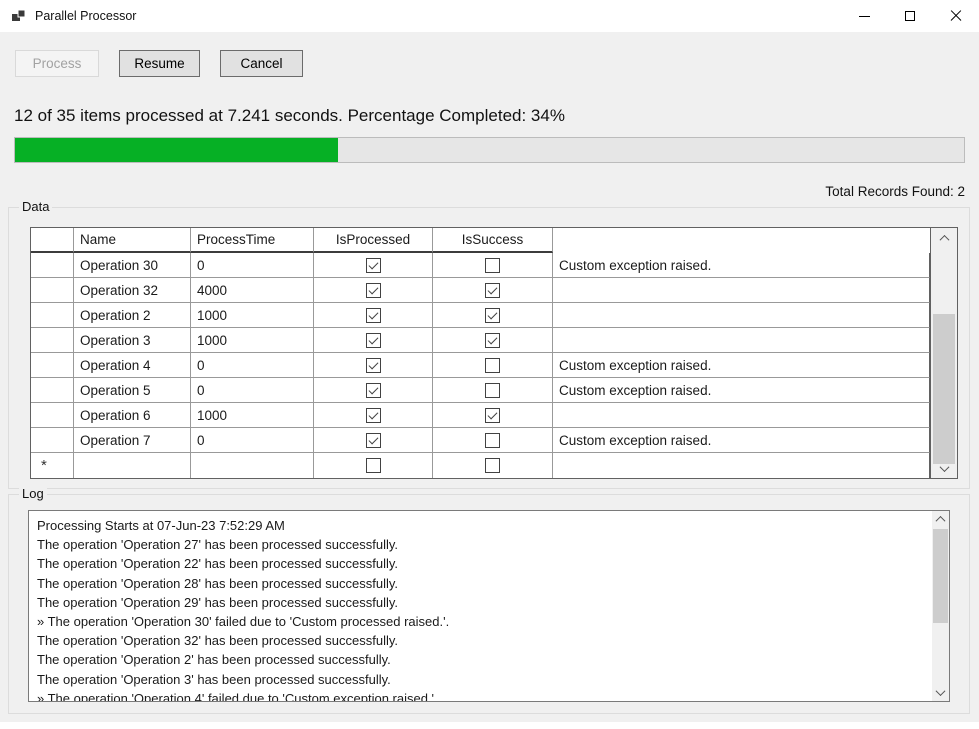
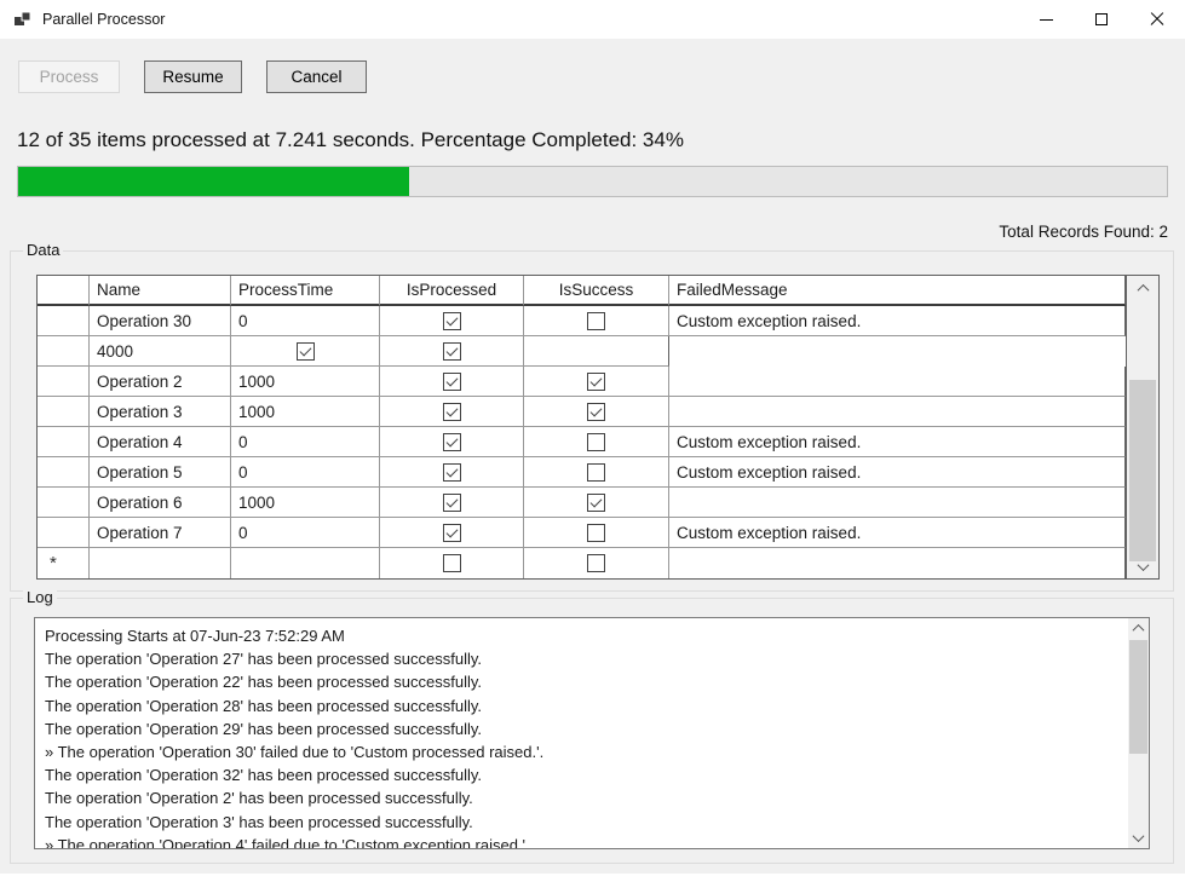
  Parallel Processor
  Process
  Resume
  Cancel
  12 of 35 items processed at 7.241 seconds. Percentage Completed: 34%
  Total Records Found: 2
  Data
  Name
  ProcessTime
  IsProcessed
  IsSuccess
+ FailedMessage
  Operation 30
  0
  Custom exception raised.
- Operation 32
  4000
  Operation 2
  1000
  Operation 3
  1000
  Operation 4
  0
  Custom exception raised.
  Operation 5
  0
  Custom exception raised.
  Operation 6
  1000
  Operation 7
  0
  Custom exception raised.
  *
  Log
  Processing Starts at 07-Jun-23 7:52:29 AM
  The operation 'Operation 27' has been processed successfully.
  The operation 'Operation 22' has been processed successfully.
  The operation 'Operation 28' has been processed successfully.
  The operation 'Operation 29' has been processed successfully.
  » The operation 'Operation 30' failed due to 'Custom processed raised.'.
  The operation 'Operation 32' has been processed successfully.
  The operation 'Operation 2' has been processed successfully.
  The operation 'Operation 3' has been processed successfully.
  » The operation 'Operation 4' failed due to 'Custom exception raised.'.
